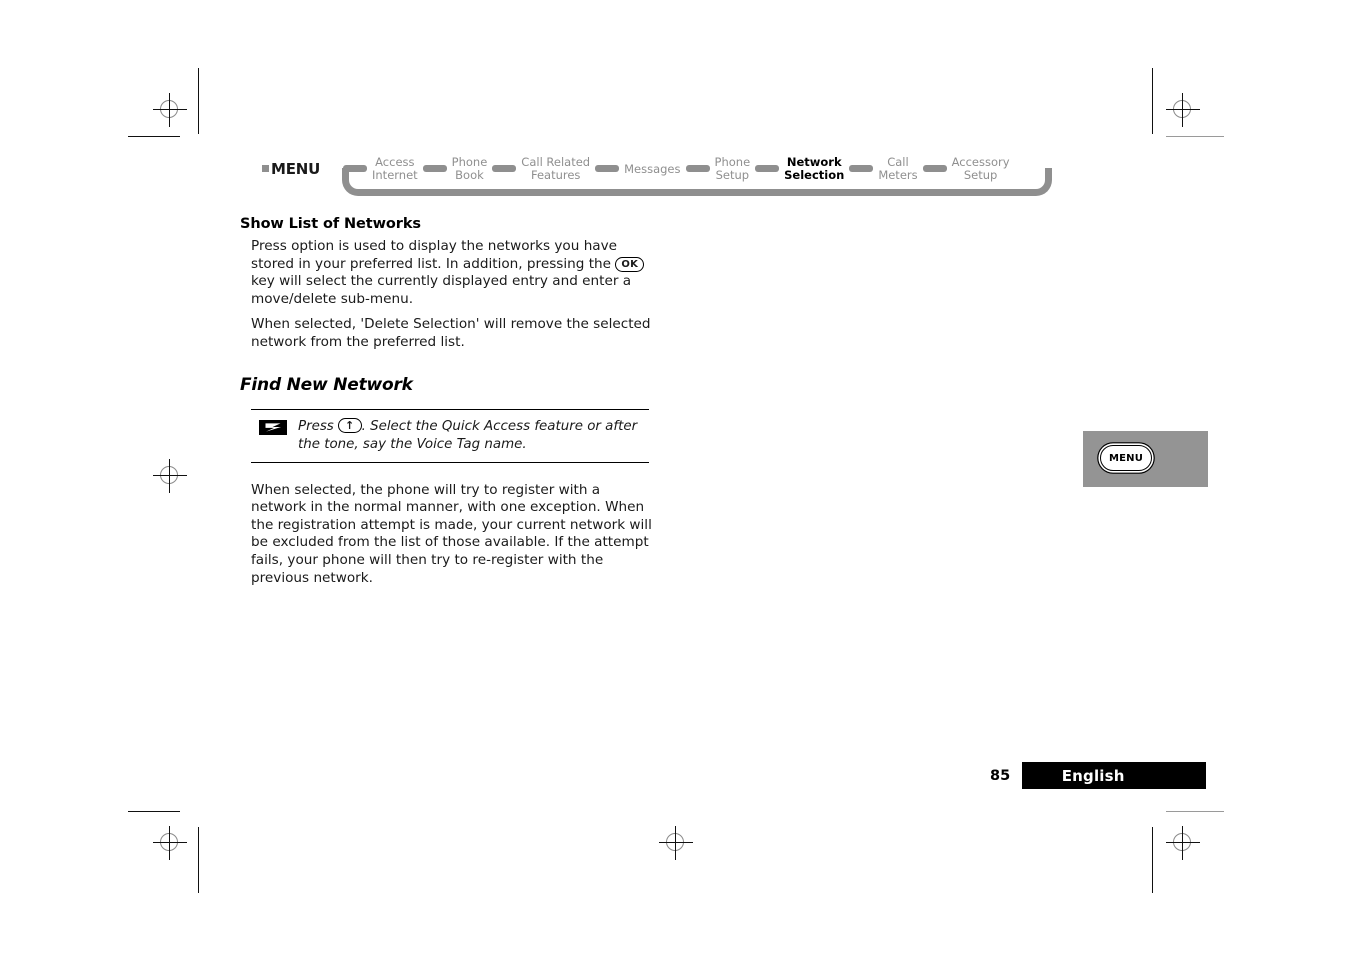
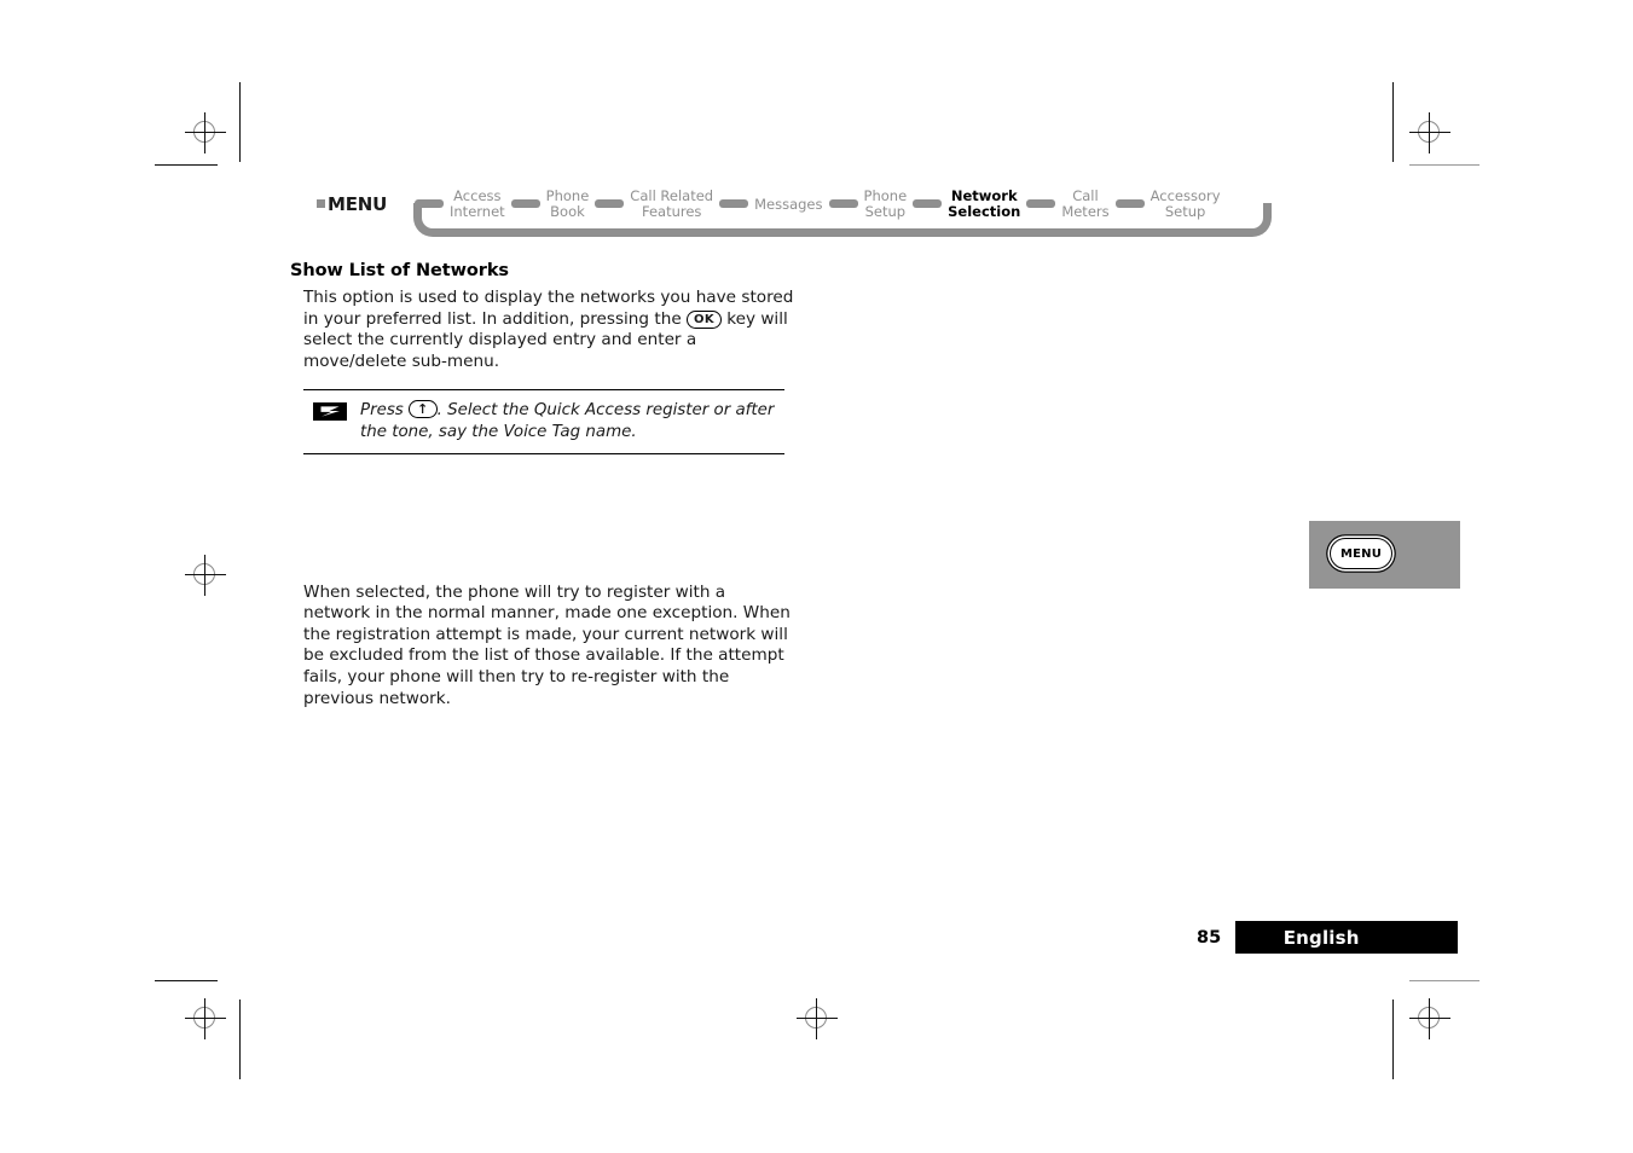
  MENU
  Access
  Internet
  Phone
  Book
  Call Related
  Features
  Messages
  Phone
  Setup
  Network
  Selection
  Call
  Meters
  Accessory
  Setup
  Show List of Networks
- Press option is used to display the networks you have stored in your preferred list. In addition, pressing the OK key will select the currently displayed entry and enter a move/delete sub-menu.
+ This option is used to display the networks you have stored in your preferred list. In addition, pressing the OK key will select the currently displayed entry and enter a move/delete sub-menu.
- When selected, 'Delete Selection' will remove the selected network from the preferred list.
- Find New Network
- Press ↑ . Select the Quick Access feature or after the tone, say the Voice Tag name.
+ Press ↑ . Select the Quick Access register or after the tone, say the Voice Tag name.
- When selected, the phone will try to register with a network in the normal manner, with one exception. When the registration attempt is made, your current network will be excluded from the list of those available. If the attempt fails, your phone will then try to re-register with the previous network.
+ When selected, the phone will try to register with a network in the normal manner, made one exception. When the registration attempt is made, your current network will be excluded from the list of those available. If the attempt fails, your phone will then try to re-register with the previous network.
  MENU
  85
  English
